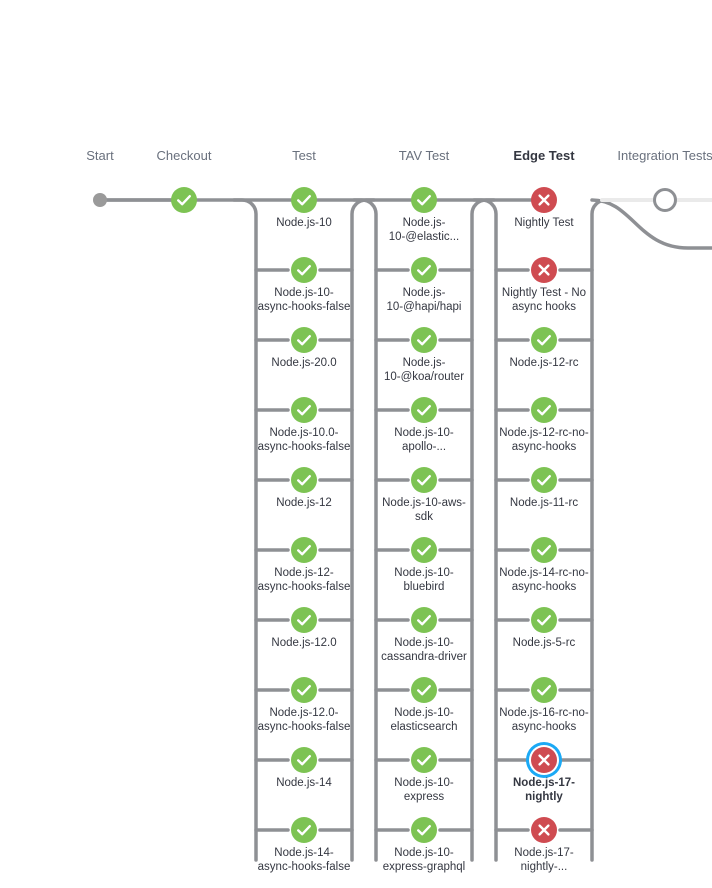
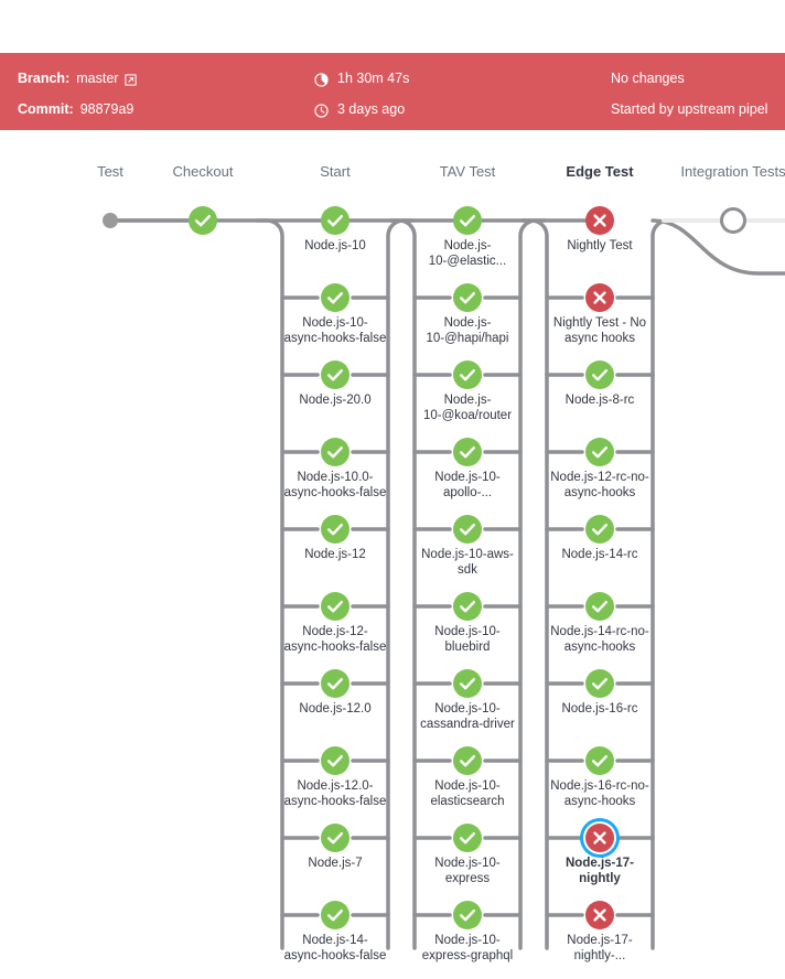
+ Branch:
+ master
+ Commit:
+ 98879a9
+ 1h 30m 47s
+ 3 days ago
+ No changes
+ Started by upstream pipel
- Start
+ Test
  Checkout
- Test
+ Start
  TAV Test
  Edge Test
  Integration Tests
  Node.js-10
  Node.js-10-
  async-hooks-false
  Node.js-20.0
  Node.js-10.0-
  async-hooks-false
  Node.js-12
  Node.js-12-
  async-hooks-false
  Node.js-12.0
  Node.js-12.0-
  async-hooks-false
- Node.js-14
+ Node.js-7
  Node.js-14-
  async-hooks-false
  Node.js-
  10-@elastic...
  Node.js-
  10-@hapi/hapi
  Node.js-
  10-@koa/router
  Node.js-10-
  apollo-...
  Node.js-10-aws-
  sdk
  Node.js-10-
  bluebird
  Node.js-10-
  cassandra-driver
  Node.js-10-
  elasticsearch
  Node.js-10-
  express
  Node.js-10-
  express-graphql
  Nightly Test
  Nightly Test - No
  async hooks
- Node.js-12-rc
+ Node.js-8-rc
  Node.js-12-rc-no-
  async-hooks
- Node.js-11-rc
+ Node.js-14-rc
  Node.js-14-rc-no-
  async-hooks
- Node.js-5-rc
+ Node.js-16-rc
  Node.js-16-rc-no-
  async-hooks
  Node.js-17-
  nightly
  Node.js-17-
  nightly-...
